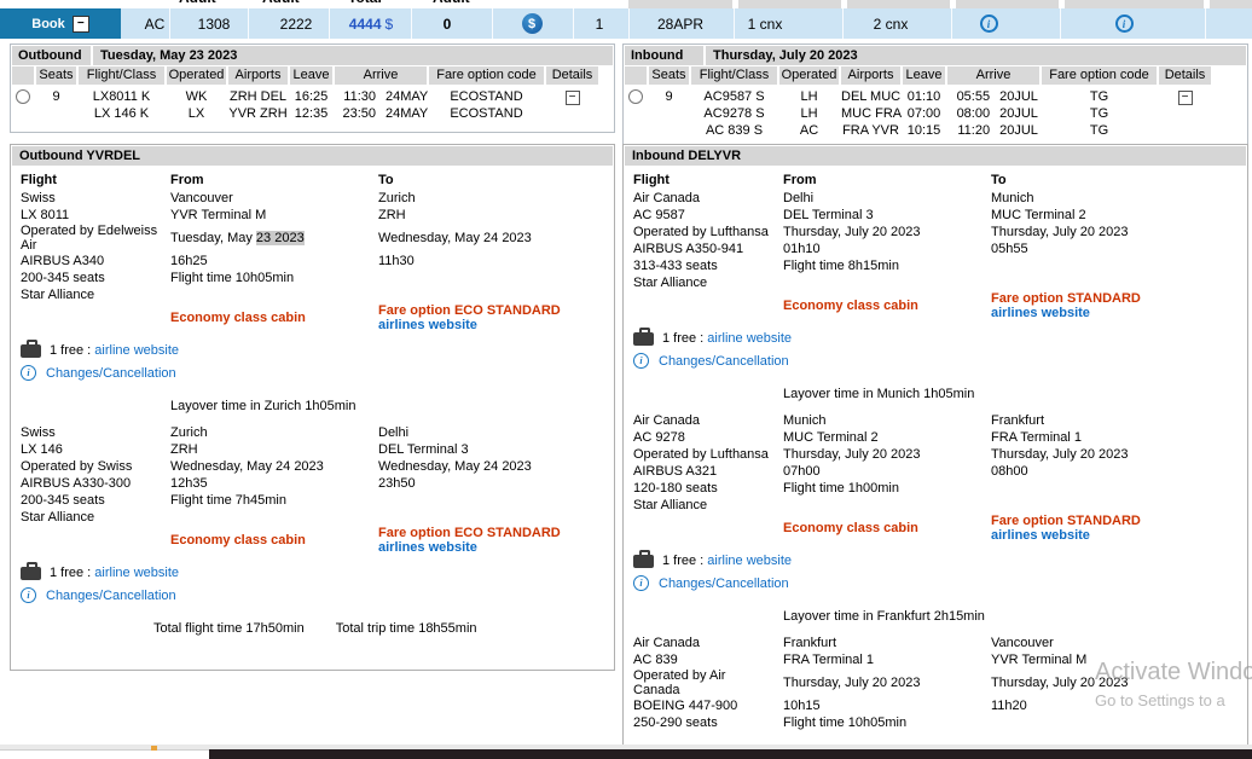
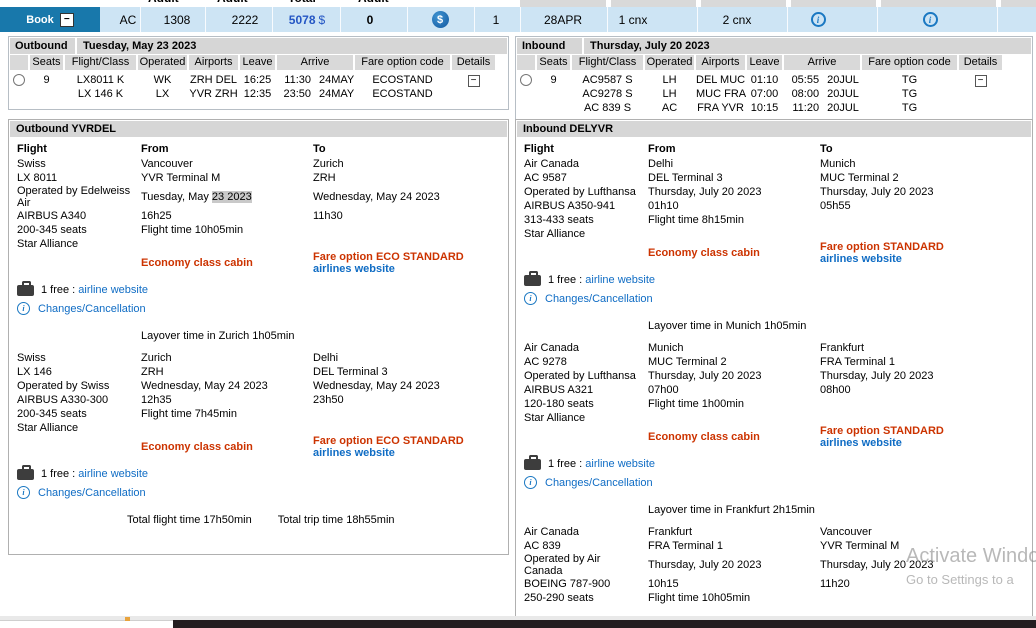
  Book
  −
  AC
  1308
  2222
- 4444
+ 5078
  $
  0
  $
  1
  28APR
  1 cnx
  2 cnx
  i
  i
  Outbound
  Tuesday, May 23 2023
  Seats
  Flight/Class
  Operated
  Airports
  Leave
  Arrive
  Fare option code
  Details
  9
  LX8011 K
  WK
  ZRH DEL
  16:25
  11:30 24MAY
  ECOSTAND
  −
  LX 146 K
  LX
  YVR ZRH
  12:35
  23:50 24MAY
  ECOSTAND
  Inbound
  Thursday, July 20 2023
  Seats
  Flight/Class
  Operated
  Airports
  Leave
  Arrive
  Fare option code
  Details
  9
  AC9587 S
  LH
  DEL MUC
  01:10
  05:55 20JUL
  TG
  −
  AC9278 S
  LH
  MUC FRA
  07:00
  08:00 20JUL
  TG
  AC 839 S
  AC
  FRA YVR
  10:15
  11:20 20JUL
  TG
  Outbound YVRDEL
  Flight
  From
  To
  Swiss	Vancouver	Zurich
  LX 8011	YVR Terminal M	ZRH
  Operated by Edelweiss Air	Tuesday, May 23 2023	Wednesday, May 24 2023
  AIRBUS A340	16h25	11h30
  200-345 seats	Flight time 10h05min
  Star Alliance
  	Economy class cabin	Fare option ECO STANDARDairlines website
  1 free : airline website
  i
  Changes/Cancellation
  Layover time in Zurich 1h05min
  Swiss	Zurich	Delhi
  LX 146	ZRH	DEL Terminal 3
  Operated by Swiss	Wednesday, May 24 2023	Wednesday, May 24 2023
  AIRBUS A330-300	12h35	23h50
  200-345 seats	Flight time 7h45min
  Star Alliance
  	Economy class cabin	Fare option ECO STANDARDairlines website
  1 free : airline website
  i
  Changes/Cancellation
  Total flight time 17h50min
  Total trip time 18h55min
  Inbound DELYVR
  Flight
  From
  To
  Air Canada	Delhi	Munich
  AC 9587	DEL Terminal 3	MUC Terminal 2
  Operated by Lufthansa	Thursday, July 20 2023	Thursday, July 20 2023
  AIRBUS A350-941	01h10	05h55
  313-433 seats	Flight time 8h15min
  Star Alliance
  	Economy class cabin	Fare option STANDARDairlines website
  1 free : airline website
  i
  Changes/Cancellation
  Layover time in Munich 1h05min
  Air Canada	Munich	Frankfurt
  AC 9278	MUC Terminal 2	FRA Terminal 1
  Operated by Lufthansa	Thursday, July 20 2023	Thursday, July 20 2023
  AIRBUS A321	07h00	08h00
  120-180 seats	Flight time 1h00min
  Star Alliance
  	Economy class cabin	Fare option STANDARDairlines website
  1 free : airline website
  i
  Changes/Cancellation
  Layover time in Frankfurt 2h15min
  Air Canada	Frankfurt	Vancouver
  AC 839	FRA Terminal 1	YVR Terminal M
  Operated by Air Canada	Thursday, July 20 2023	Thursday, July 20 2023
- BOEING 447-900	10h15	11h20
+ BOEING 787-900	10h15	11h20
  250-290 seats	Flight time 10h05min
  Activate Windo
  Go to Settings to a
